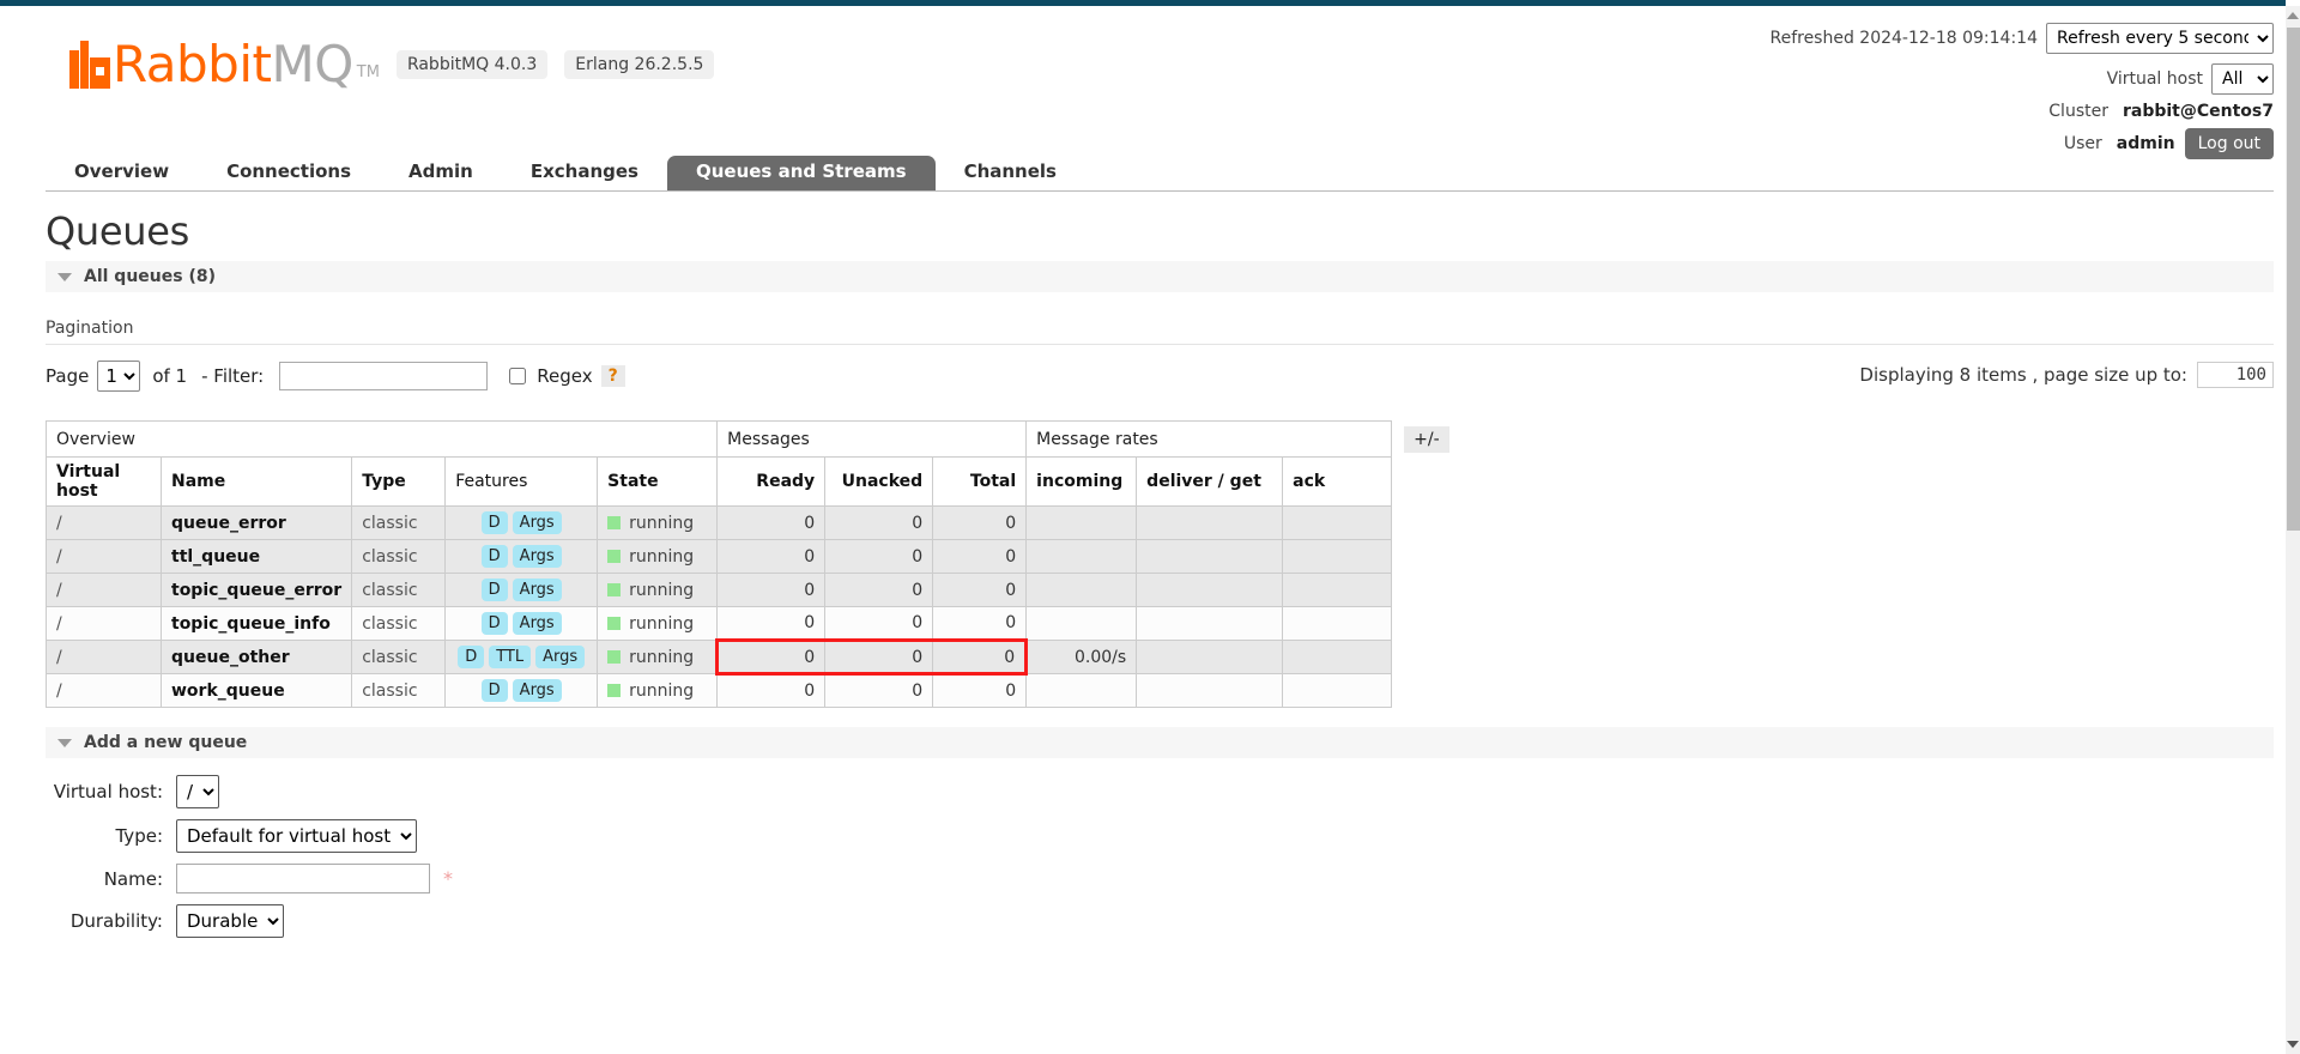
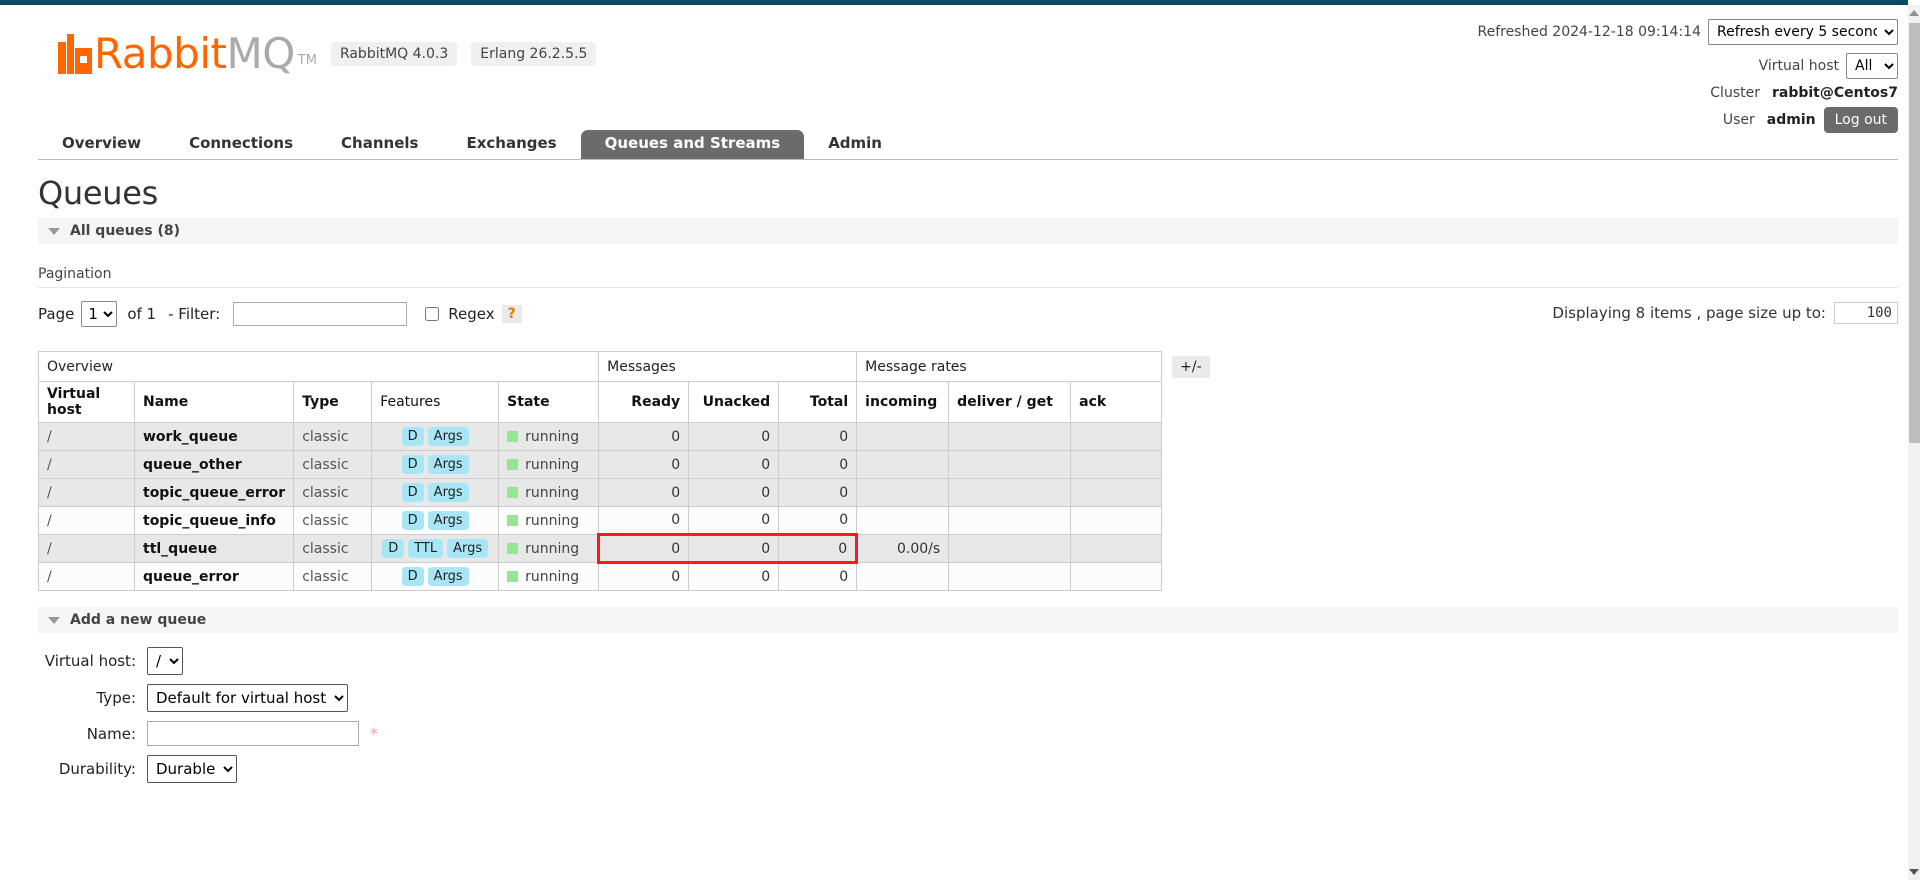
  Rabbit
  MQ
  TM
  RabbitMQ 4.0.3
  Erlang 26.2.5.5
  Refreshed 2024-12-18 09:14:14
  Refresh every 5 secon
  Virtual host
  All
  Cluster
  rabbit@Centos7
  User
  admin
  Log out
  Overview
  Connections
- Admin
+ Channels
  Exchanges
  Queues and Streams
- Channels
+ Admin
  Queues
  All queues (8)
  Pagination
  Page
  1
  of 1
  - Filter:
  Regex
  ?
  Displaying 8 items , page size up to:
  100
  Overview	Messages	Message rates	+/-
  Virtual host	Name	Type	Features	State	Ready	Unacked	Total	incoming	deliver / get	ack
- /	queue_error	classic	D Args	running	0	0	0
+ /	work_queue	classic	D Args	running	0	0	0
- /	ttl_queue	classic	D Args	running	0	0	0
+ /	queue_other	classic	D Args	running	0	0	0
  /	topic_queue_error	classic	D Args	running	0	0	0
  /	topic_queue_info	classic	D Args	running	0	0	0
- /	queue_other	classic	D TTL Args	running	0	0	0	0.00/s
+ /	ttl_queue	classic	D TTL Args	running	0	0	0	0.00/s
- /	work_queue	classic	D Args	running	0	0	0
+ /	queue_error	classic	D Args	running	0	0	0
  Add a new queue
  Virtual host:
  /
  Type:
  Default for virtual host
  Name:
  *
  Durability:
  Durable
